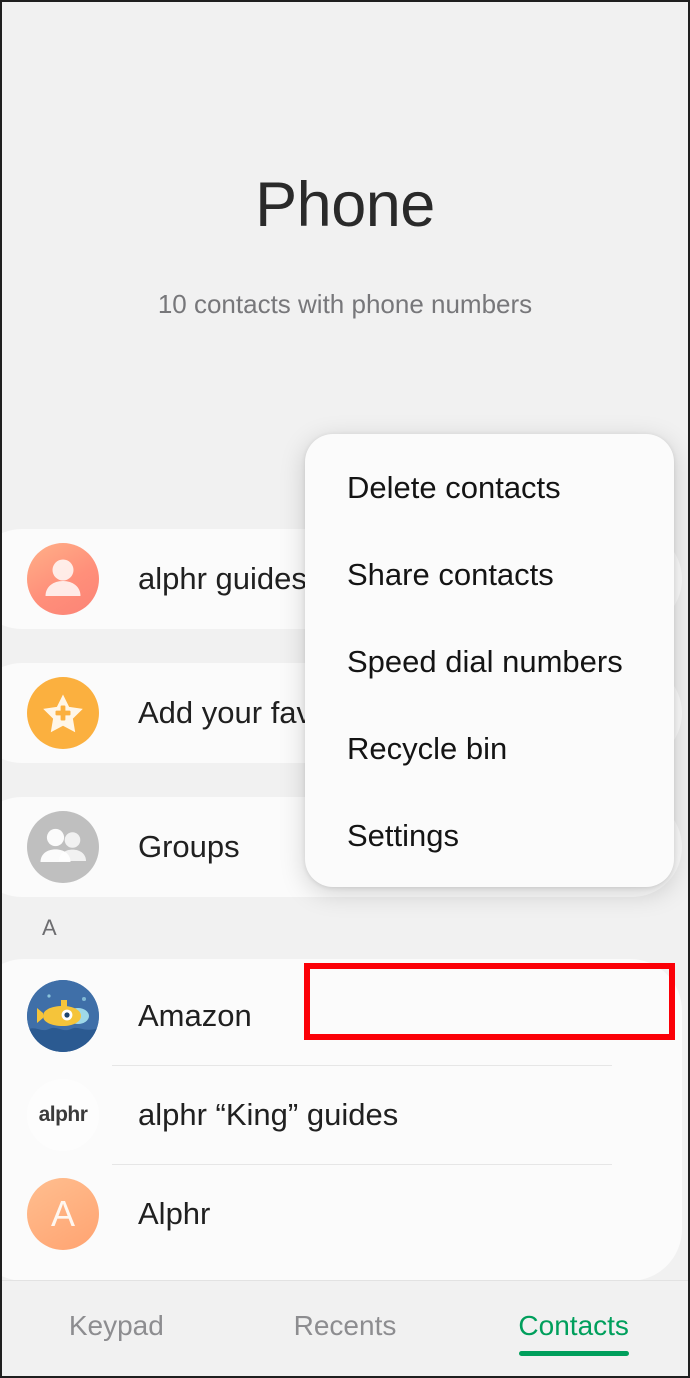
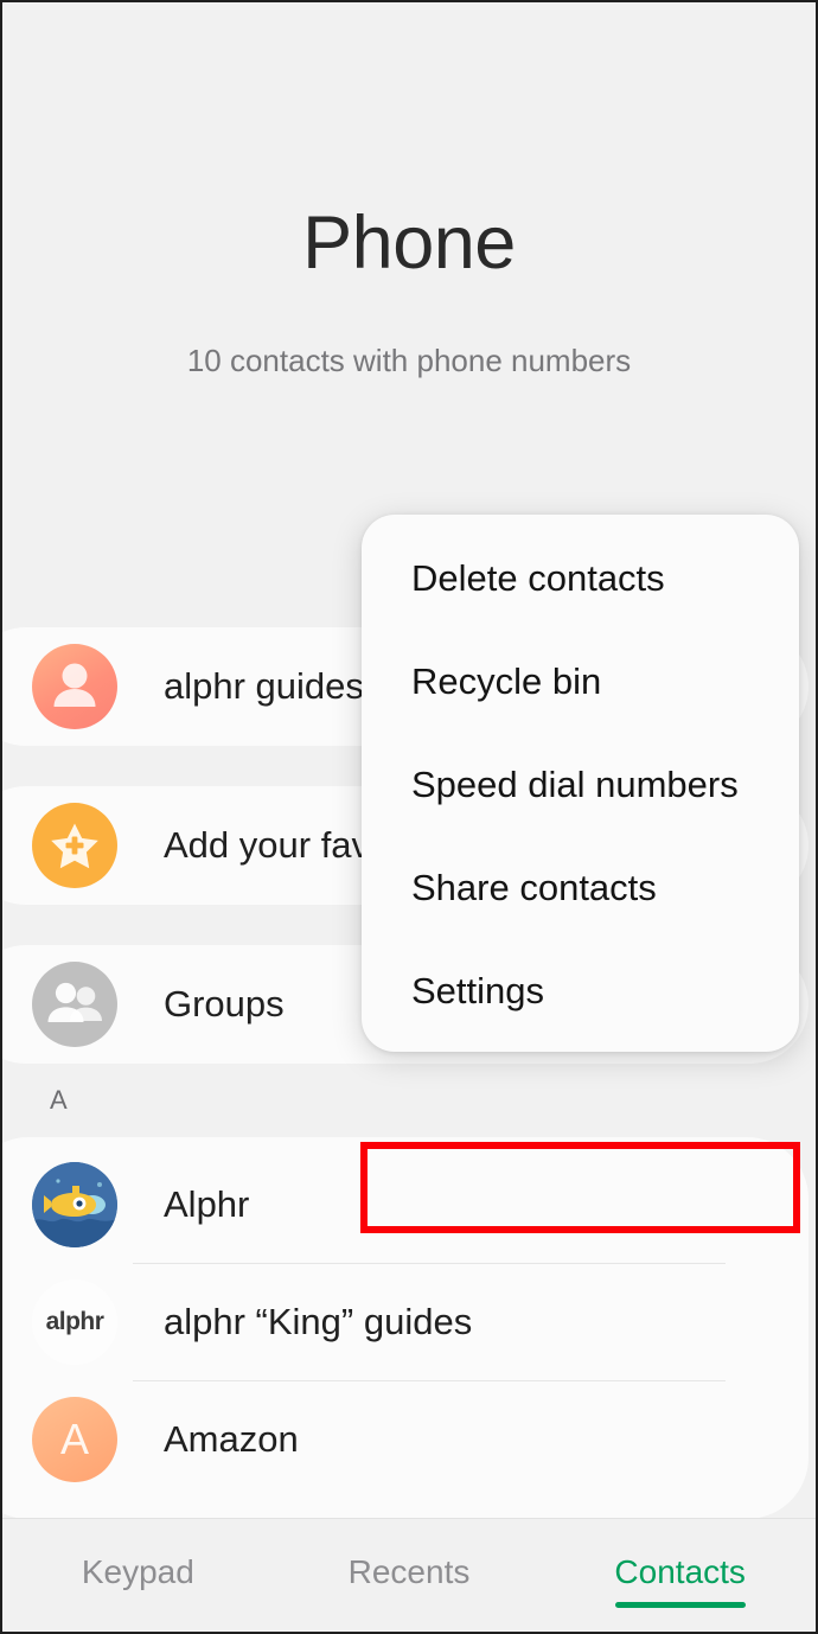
  Phone
  10 contacts with phone numbers
  alphr guides
  Groups
  A
- Amazon
+ Alphr
  alphr
  alphr “King” guides
  A
- Alphr
+ Amazon
  Delete contacts
- Share contacts
+ Recycle bin
  Speed dial numbers
- Recycle bin
+ Share contacts
  Settings
  Keypad
  Recents
  Contacts
